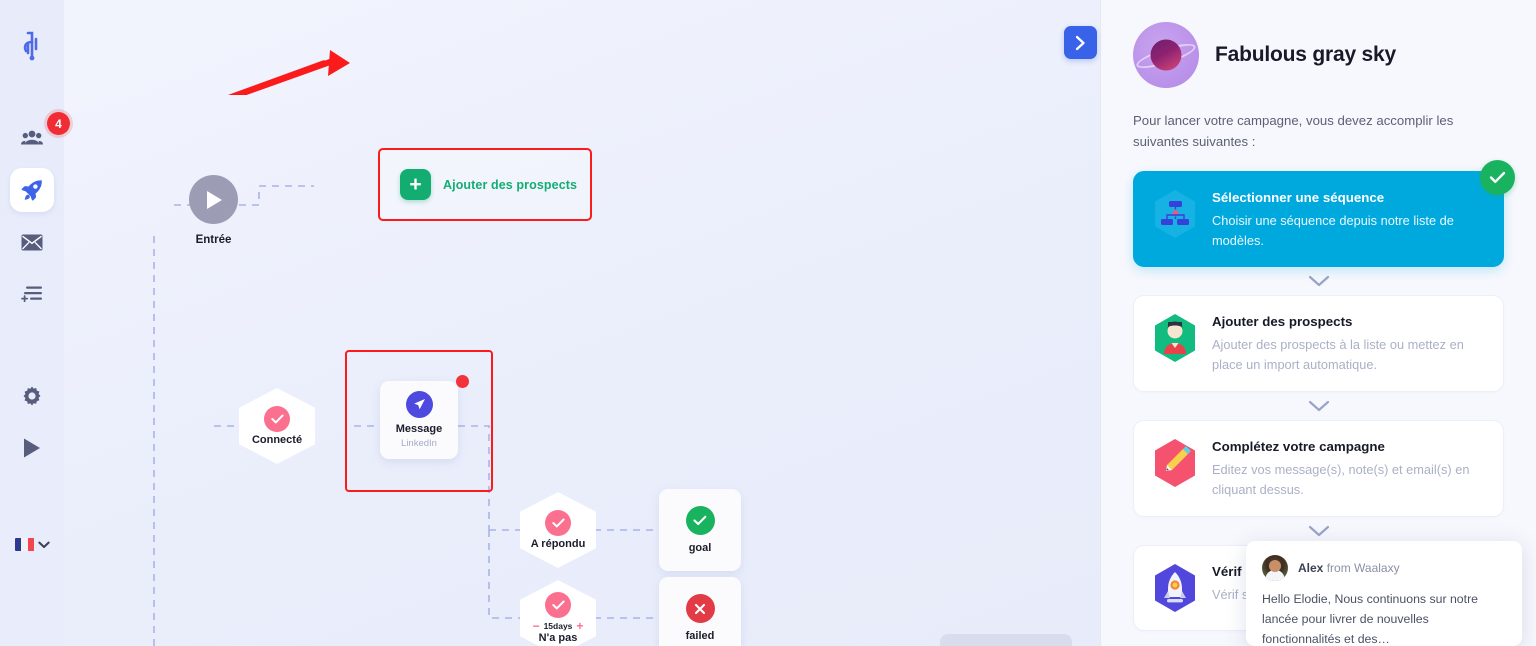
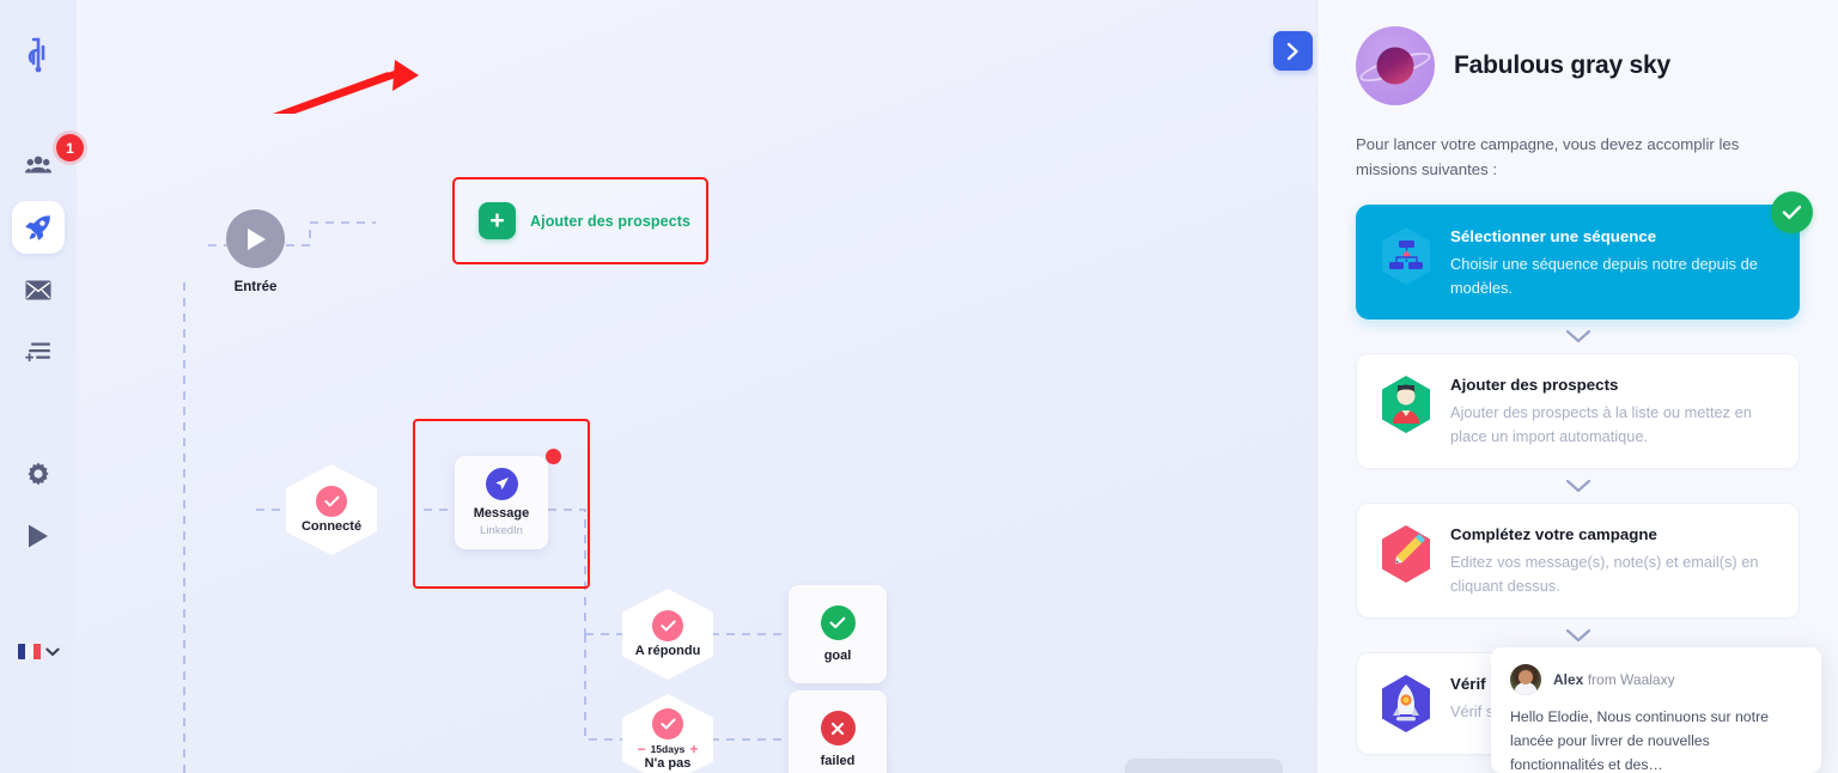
- 4
+ 1
  Entrée
  +
  Ajouter des prospects
  Connecté
  Message
  LinkedIn
  A répondu
  goal
  −
  15days
  +
  N'a pas
  failed
  Fabulous gray sky
- Pour lancer votre campagne, vous devez accomplir les suivantes suivantes :
+ Pour lancer votre campagne, vous devez accomplir les missions suivantes :
  Sélectionner une séquence
- Choisir une séquence depuis notre liste de modèles.
+ Choisir une séquence depuis notre depuis de modèles.
  Ajouter des prospects
  Ajouter des prospects à la liste ou mettez en place un import automatique.
  Complétez votre campagne
  Editez vos message(s), note(s) et email(s) en cliquant dessus.
  Vérif
  Alex from Waalaxy
  Hello Elodie, Nous continuons sur notre lancée pour livrer de nouvelles fonctionnalités et des…
